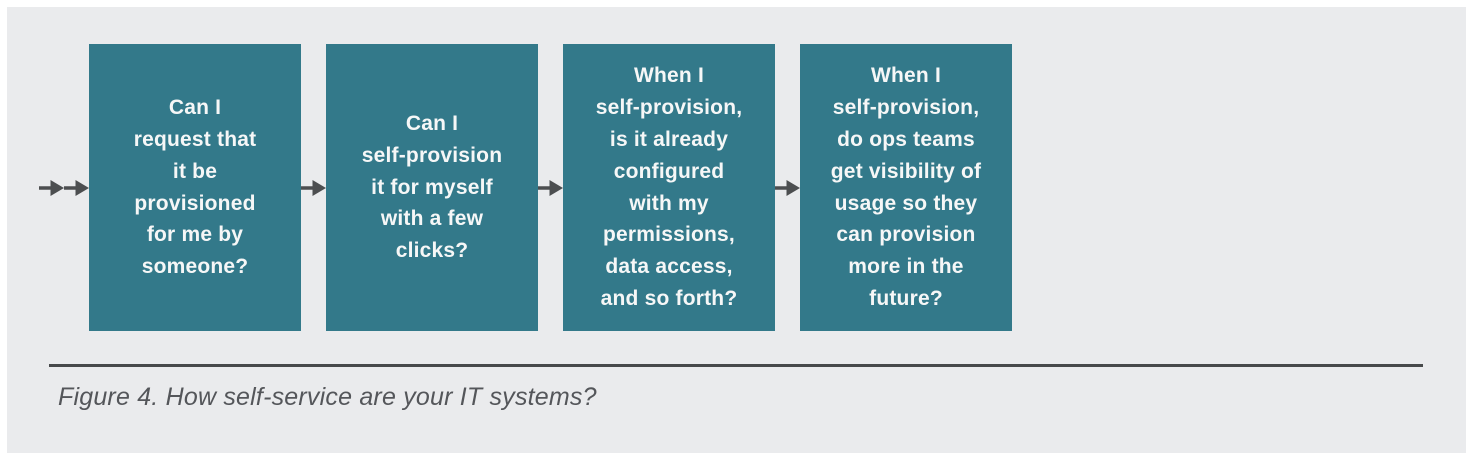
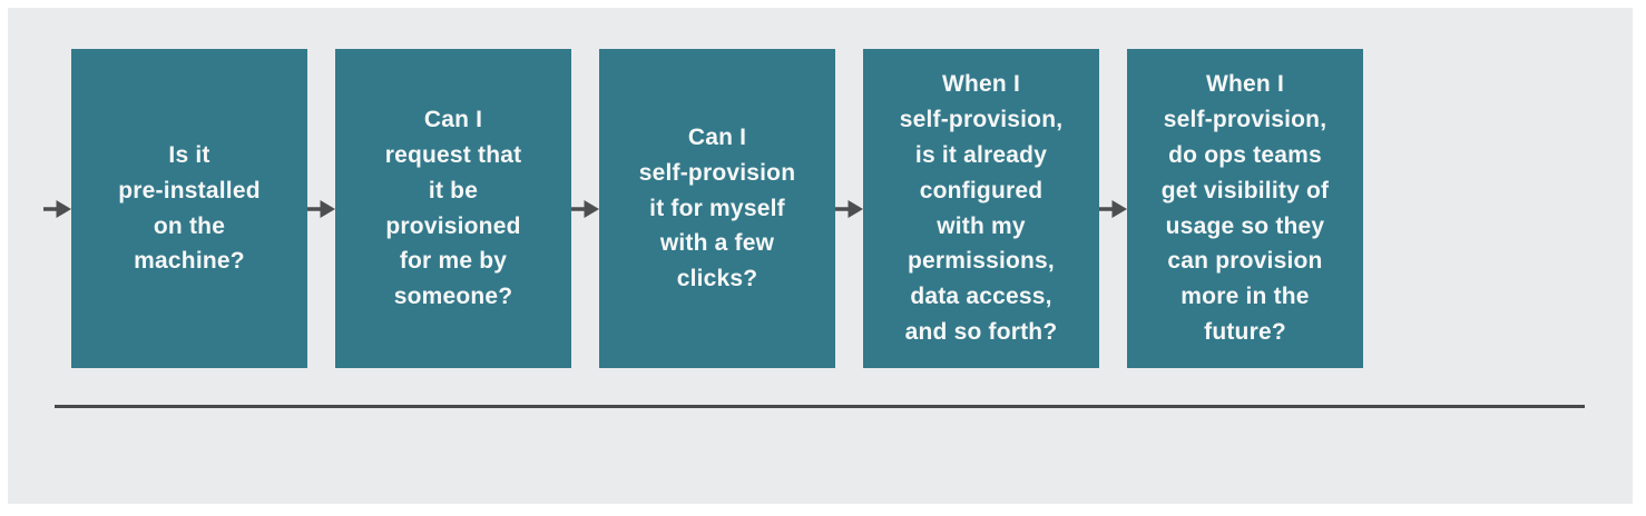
+ Is it
+ pre-installed
+ on the
+ machine?
  Can I
  request that
  it be
  provisioned
  for me by
  someone?
  Can I
  self-provision
  it for myself
  with a few
  clicks?
  When I
  self-provision,
  is it already
  configured
  with my
  permissions,
  data access,
  and so forth?
  When I
  self-provision,
  do ops teams
  get visibility of
  usage so they
  can provision
  more in the
  future?
- Figure 4. How self-service are your IT systems?
